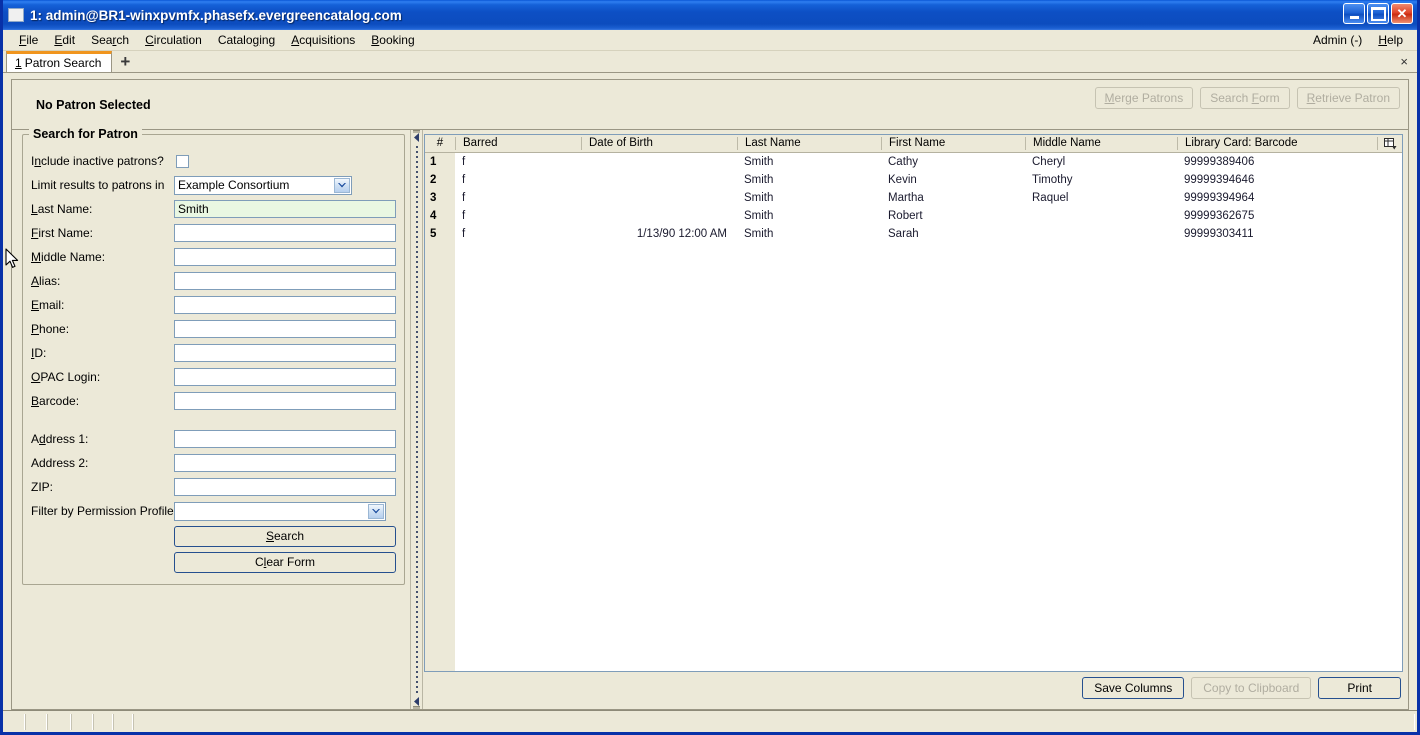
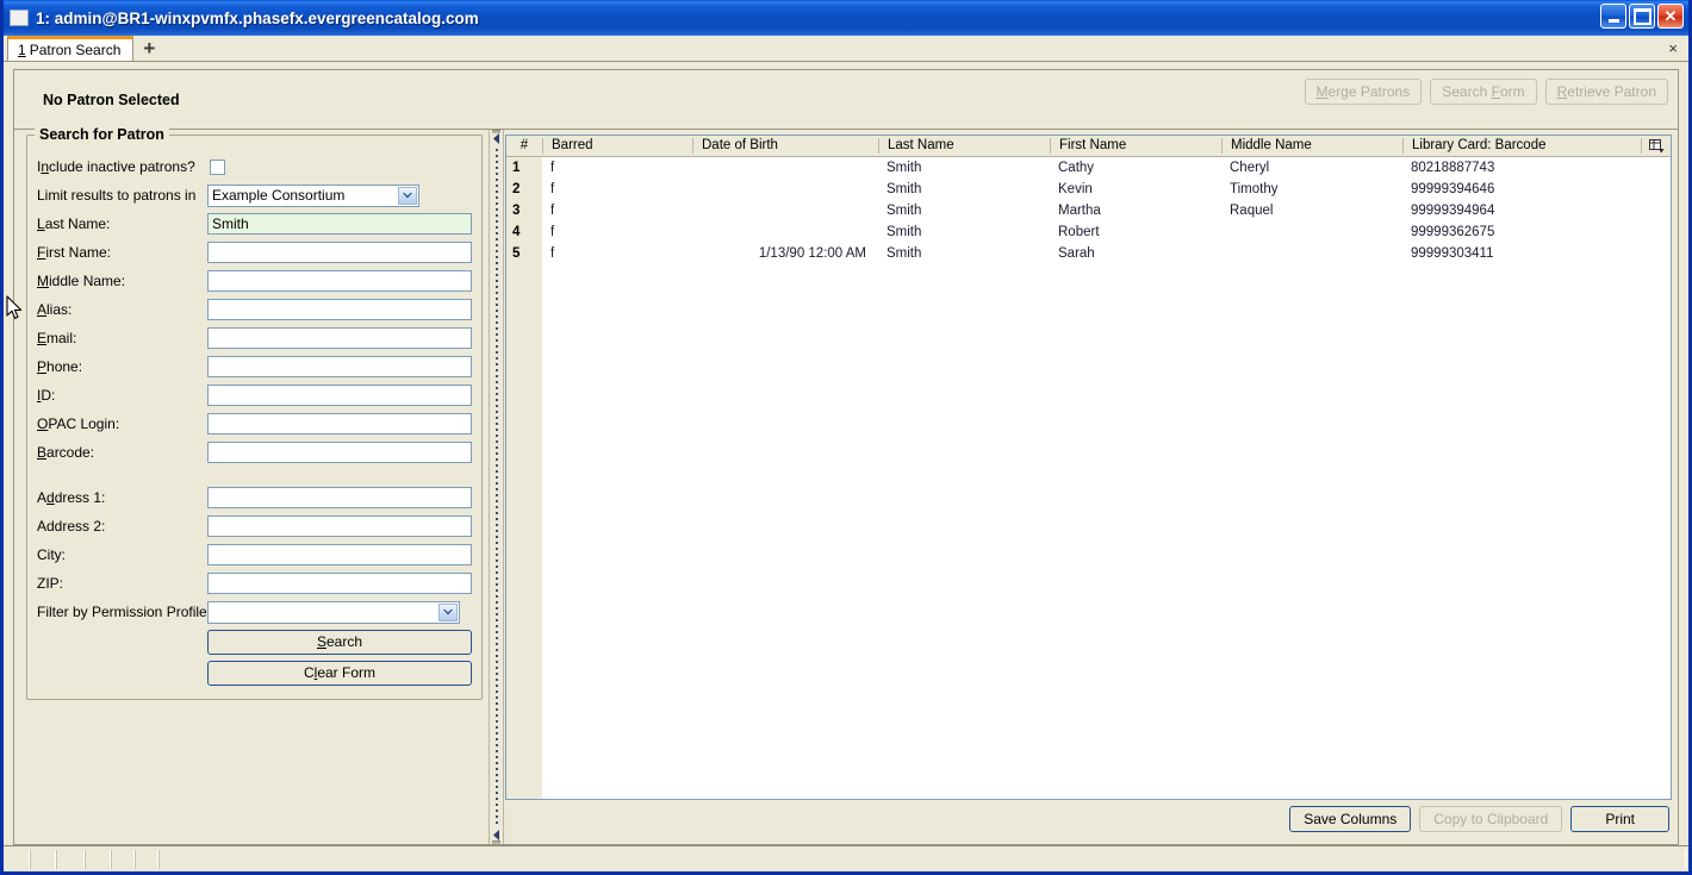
  1: admin@BR1-winxpvmfx.phasefx.evergreencatalog.com
- File
- Edit
- Search
- Circulation
- Cataloging
- Acquisitions
- Booking
- Admin (-)
- Help
  1
  Patron Search
  +
  ×
  No Patron Selected
  Merge Patrons
  Search Form
  Retrieve Patron
  Search for Patron
  Include inactive patrons?
  Limit results to patrons in
  Example Consortium
  Last Name:
  Smith
  First Name:
  Middle Name:
  Alias:
  Email:
  Phone:
  ID:
  OPAC Login:
  Barcode:
  Address 1:
  Address 2:
+ City:
  ZIP:
  Filter by Permission Profile
  S
  earch
  C
  l
  ear Form
  #
  Barred
  Date of Birth
  Last Name
  First Name
  Middle Name
  Library Card: Barcode
  1
  f
  Smith
  Cathy
  Cheryl
- 99999389406
+ 80218887743
  2
  f
  Smith
  Kevin
  Timothy
  99999394646
  3
  f
  Smith
  Martha
  Raquel
  99999394964
  4
  f
  Smith
  Robert
  99999362675
  5
  f
  1/13/90 12:00 AM
  Smith
  Sarah
  99999303411
  Save Columns
  Copy to Clipboard
  Print
